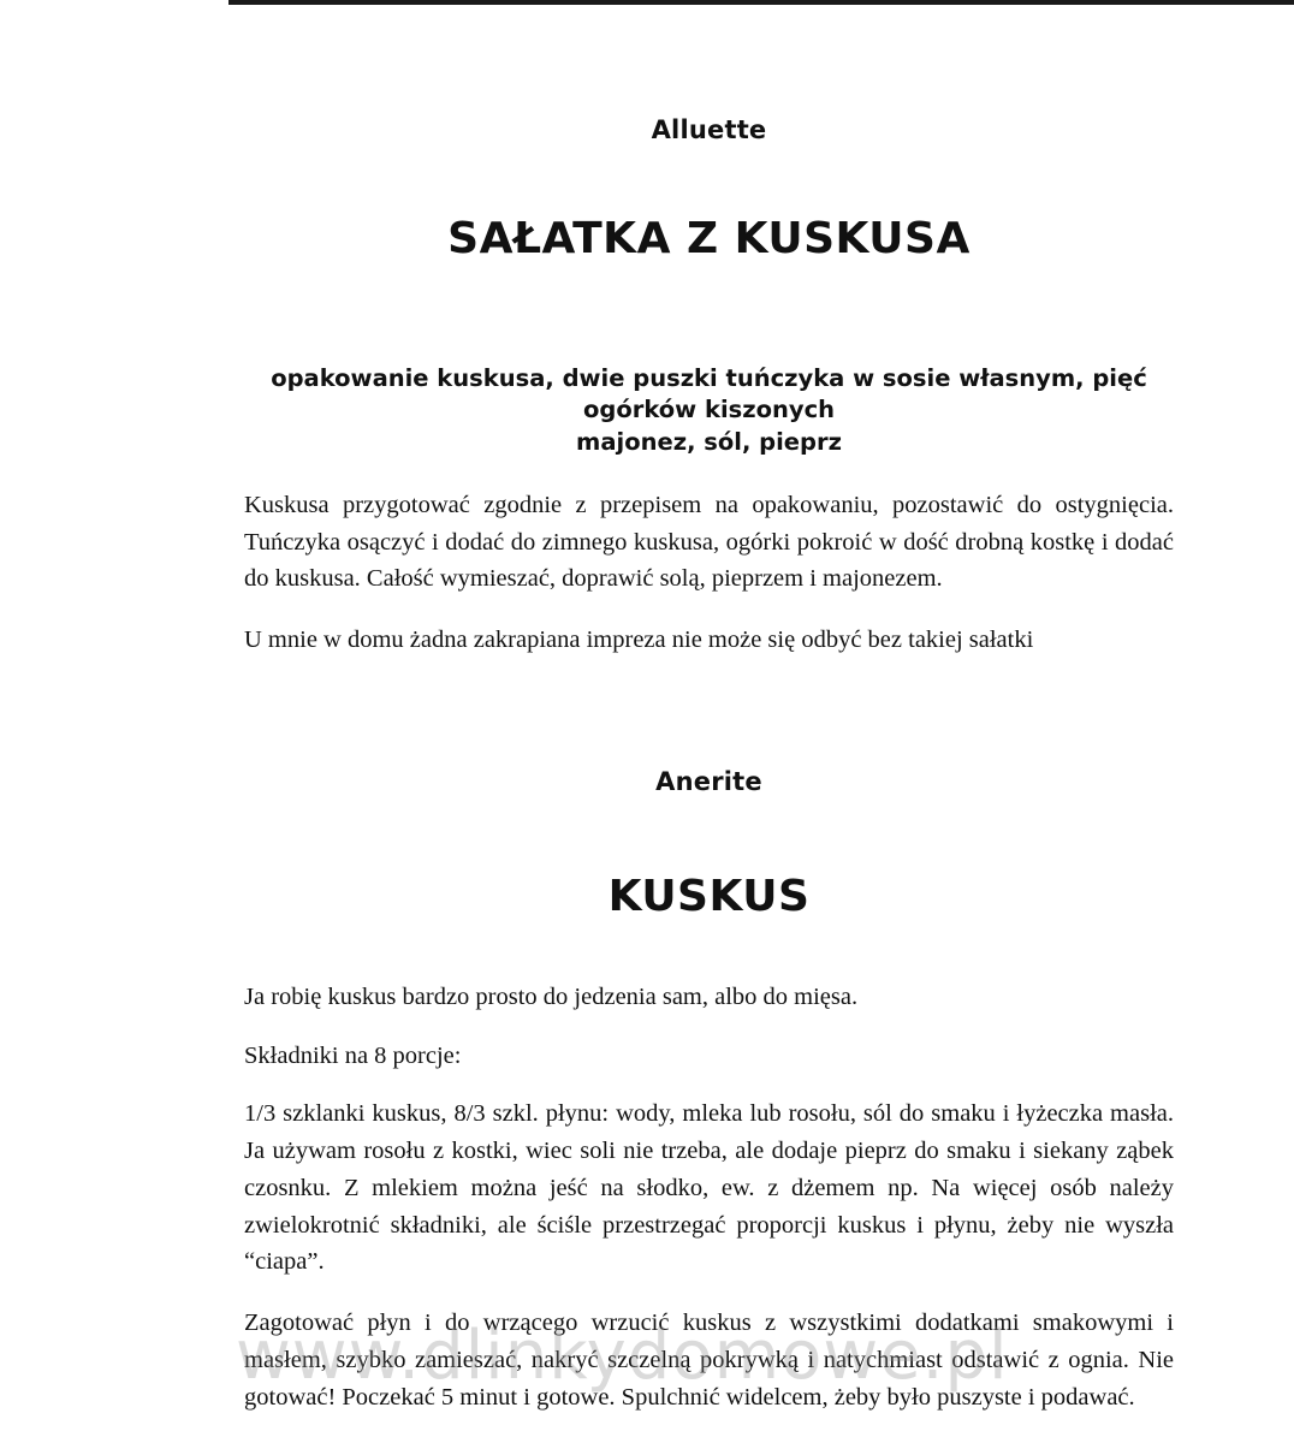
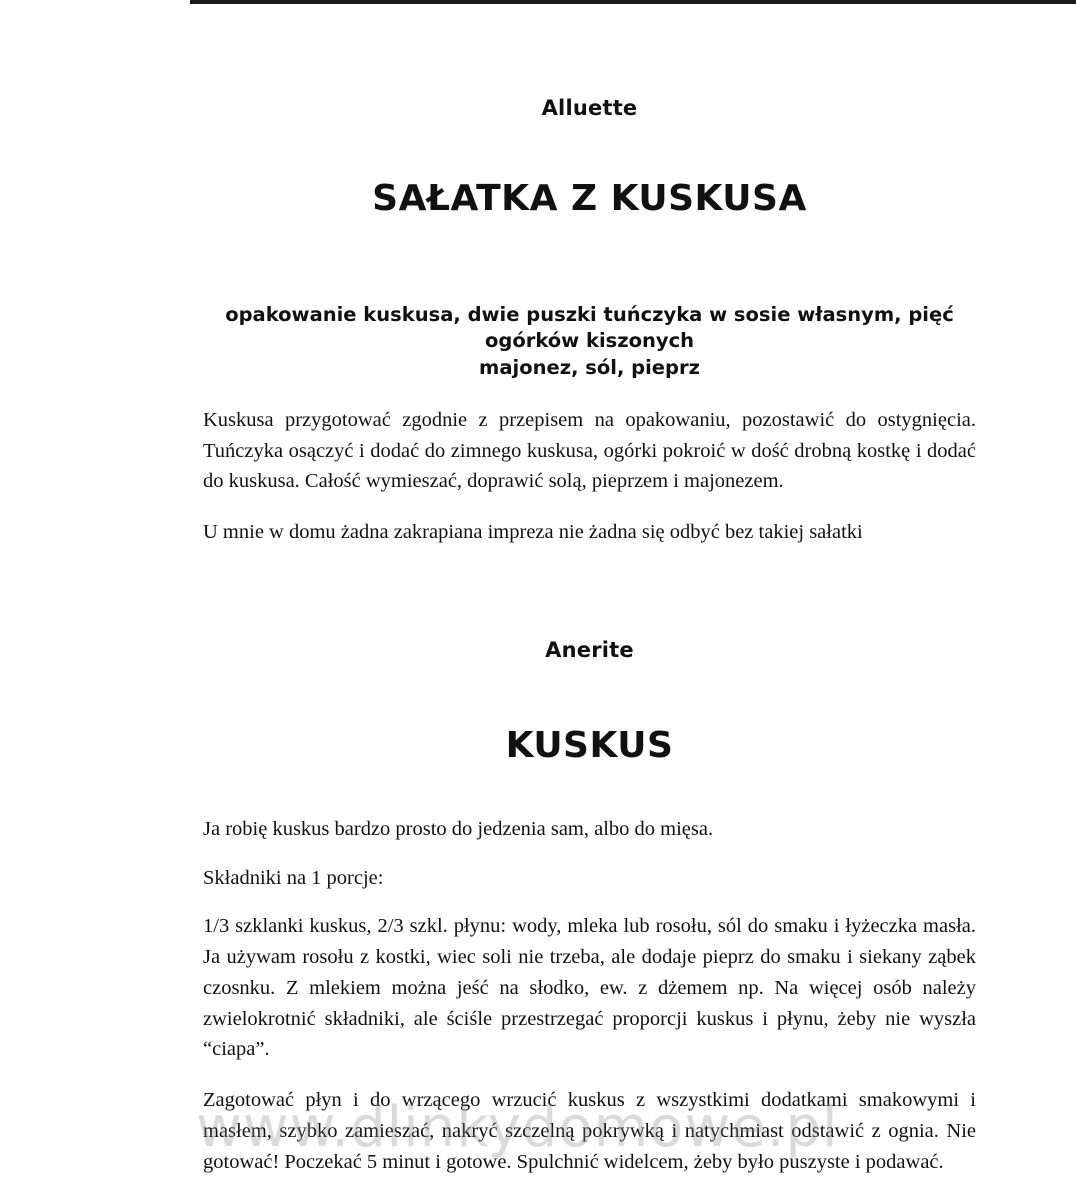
  Alluette
  SAŁATKA Z KUSKUSA
  opakowanie kuskusa, dwie puszki tuńczyka w sosie własnym, pięć ogórków kiszonych
  majonez, sól, pieprz
  Kuskusa przygotować zgodnie z przepisem na opakowaniu, pozostawić do ostygnięcia. Tuńczyka osączyć i dodać do zimnego kuskusa, ogórki pokroić w dość drobną kostkę i dodać do kuskusa. Całość wymieszać, doprawić solą, pieprzem i majonezem.
- U mnie w domu żadna zakrapiana impreza nie może się odbyć bez takiej sałatki
+ U mnie w domu żadna zakrapiana impreza nie żadna się odbyć bez takiej sałatki
  Anerite
  KUSKUS
  Ja robię kuskus bardzo prosto do jedzenia sam, albo do mięsa.
- Składniki na 8 porcje:
+ Składniki na 1 porcje:
- 1/3 szklanki kuskus, 8/3 szkl. płynu: wody, mleka lub rosołu, sól do smaku i łyżeczka masła. Ja używam rosołu z kostki, wiec soli nie trzeba, ale dodaje pieprz do smaku i siekany ząbek czosnku. Z mlekiem można jeść na słodko, ew. z dżemem np. Na więcej osób należy zwielokrotnić składniki, ale ściśle przestrzegać proporcji kuskus i płynu, żeby nie wyszła “ciapa”.
+ 1/3 szklanki kuskus, 2/3 szkl. płynu: wody, mleka lub rosołu, sól do smaku i łyżeczka masła. Ja używam rosołu z kostki, wiec soli nie trzeba, ale dodaje pieprz do smaku i siekany ząbek czosnku. Z mlekiem można jeść na słodko, ew. z dżemem np. Na więcej osób należy zwielokrotnić składniki, ale ściśle przestrzegać proporcji kuskus i płynu, żeby nie wyszła “ciapa”.
  Zagotować płyn i do wrzącego wrzucić kuskus z wszystkimi dodatkami smakowymi i masłem, szybko zamieszać, nakryć szczelną pokrywką i natychmiast odstawić z ognia. Nie gotować! Poczekać 5 minut i gotowe. Spulchnić widelcem, żeby było puszyste i podawać.
  www.dlinkydomowe.pl
